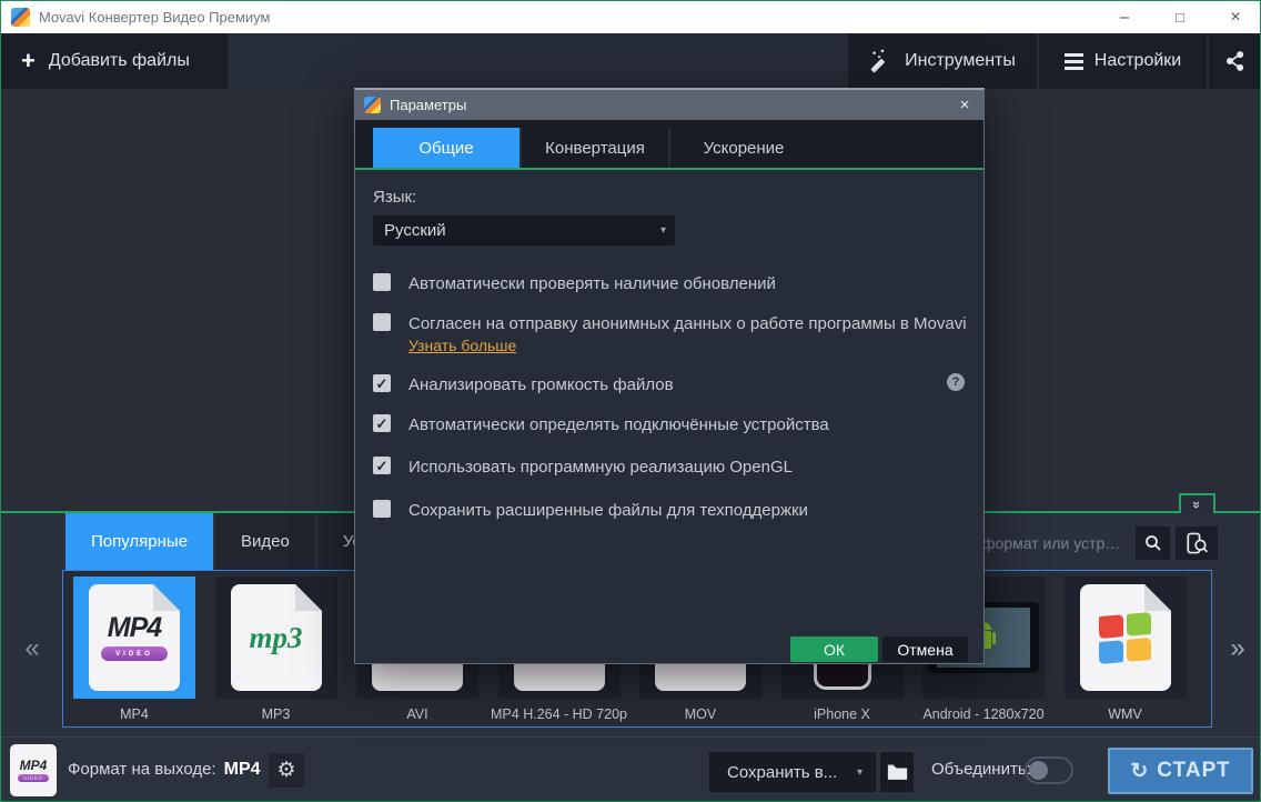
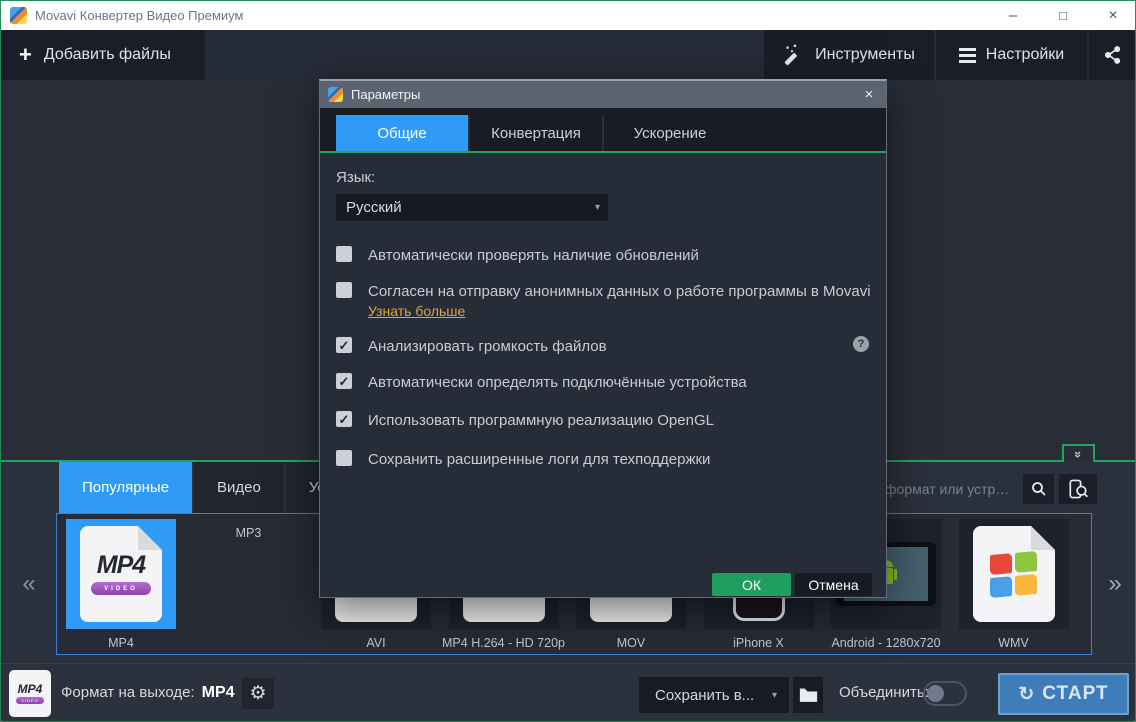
  Movavi Конвертер Видео Премиум
  –
  □
  ×
  +
  Добавить файлы
  Инструменты
  Настройки
  Популярные
  Видео
  MP4
  MP4
- mp3
  MP3
  AVI
  MP4 H.264 - HD 720p
  MOV
  iPhone X
  Android - 1280x720
  WMV
  «
  »
  MP4
  Формат на выходе: MP4
  ⚙
  Сохранить в...
  ▾
  Объединить
  ↻
  СТАРТ
  Параметры
  ×
  Общие
  Конвертация
  Ускорение
  Язык:
  Русский
  ▾
  ОК
  Отмена
  Автоматически проверять наличие обновлений
  Согласен на отправку анонимных данных о работе программы в Movavi
  Узнать больше
  ✓
  Анализировать громкость файлов
  ?
  ✓
  Автоматически определять подключённые устройства
  ✓
  Использовать программную реализацию OpenGL
- Сохранить расширенные файлы для техподдержки
+ Сохранить расширенные логи для техподдержки
